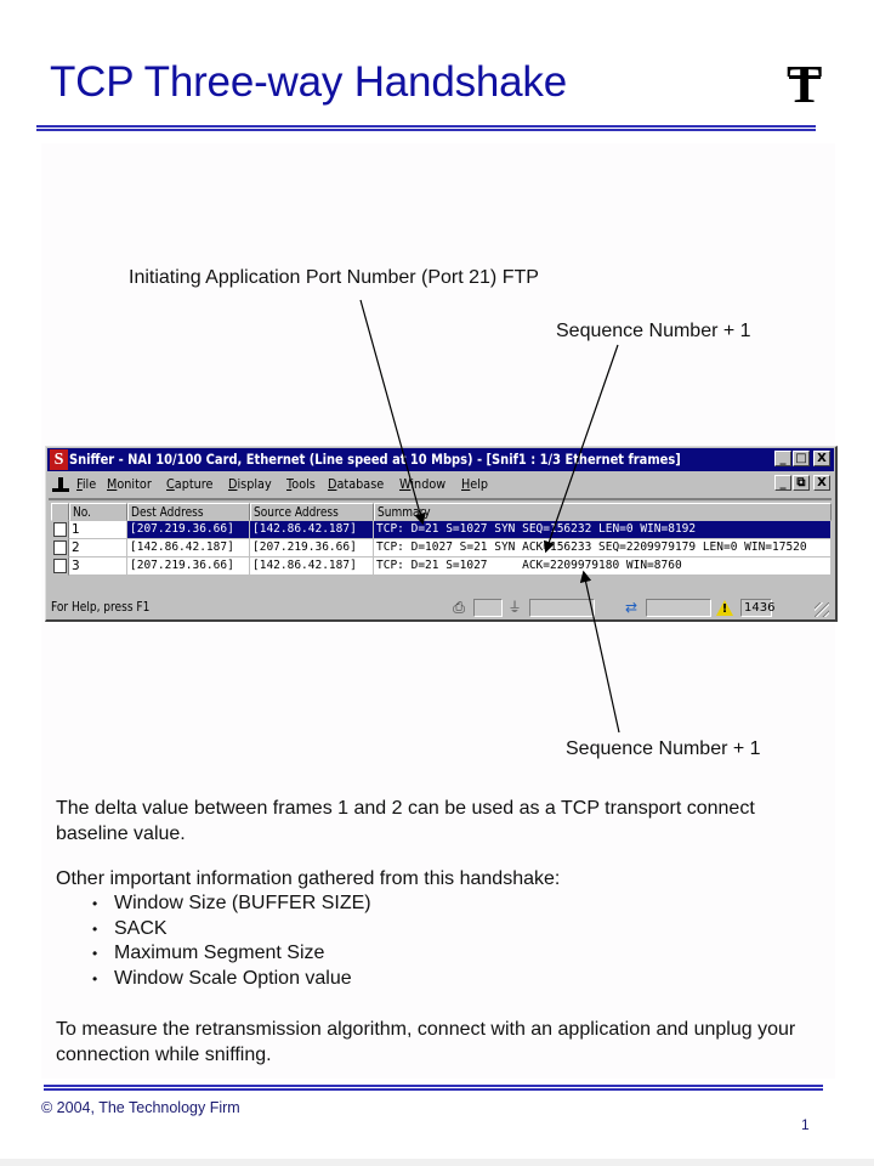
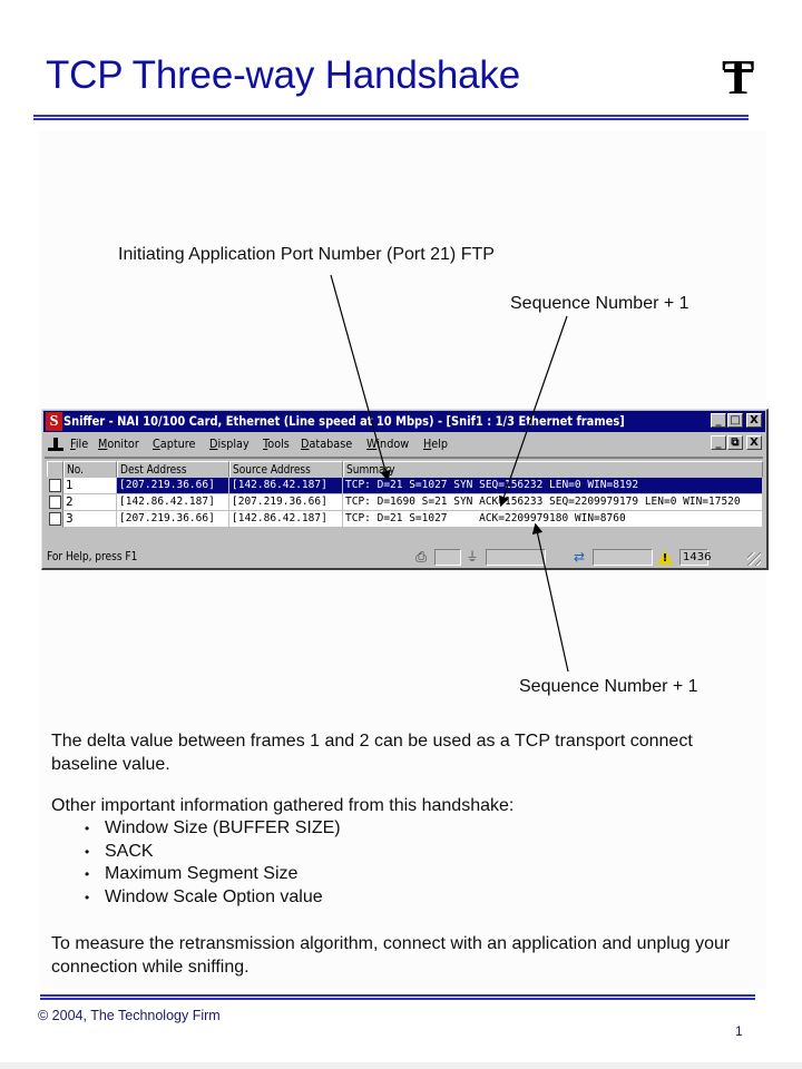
  TCP Three-way Handshake
  T
  Initiating Application Port Number (Port 21) FTP
  Sequence Number + 1
  Sequence Number + 1
  S
  Sniffer - NAI 10/100 Card, Ethernet (Line speed at 10 Mbps) - [Snif1 : 1/3 Ethernet frames]
  _
  □
  X
  File
  Monitor
  Capture
  Display
  Tools
  Database
  Window
  Help
  _
  ⧉
  X
  No.
  Dest Address
  Source Address
  Summary
  1
  [207.219.36.66]
  [142.86.42.187]
  TCP: D=21 S=1027 SYN SEQ=56232 LEN=0 WIN=8192
  2
  [142.86.42.187]
  [207.219.36.66]
- TCP: D=1027 S=21 SYN ACK=156233 SEQ=2209979179 LEN=0 WIN=17520
+ TCP: D=1690 S=21 SYN ACK=156233 SEQ=2209979179 LEN=0 WIN=17520
  3
  [207.219.36.66]
  [142.86.42.187]
  TCP: D=21 S=1027 ACK=2209979180 WIN=8760
  For Help, press F1
  ⎙
  ⏚
  ⇄
  !
  1436
  The delta value between frames 1 and 2 can be used as a TCP transport connect baseline value.
  Other important information gathered from this handshake:
  Window Size (BUFFER SIZE)
  SACK
  Maximum Segment Size
  Window Scale Option value
  To measure the retransmission algorithm, connect with an application and unplug your connection while sniffing.
  © 2004, The Technology Firm
  1
